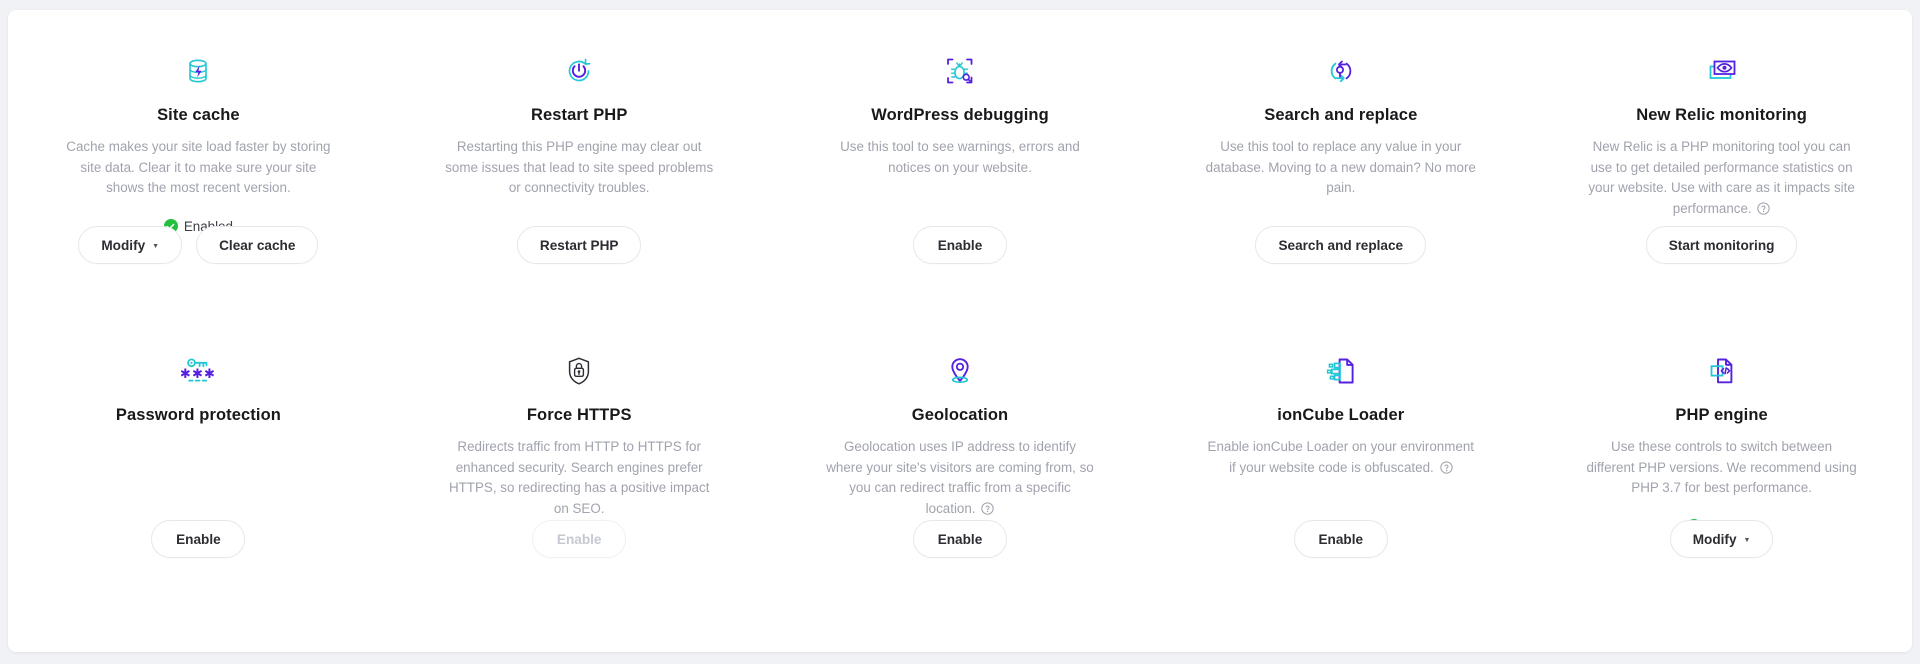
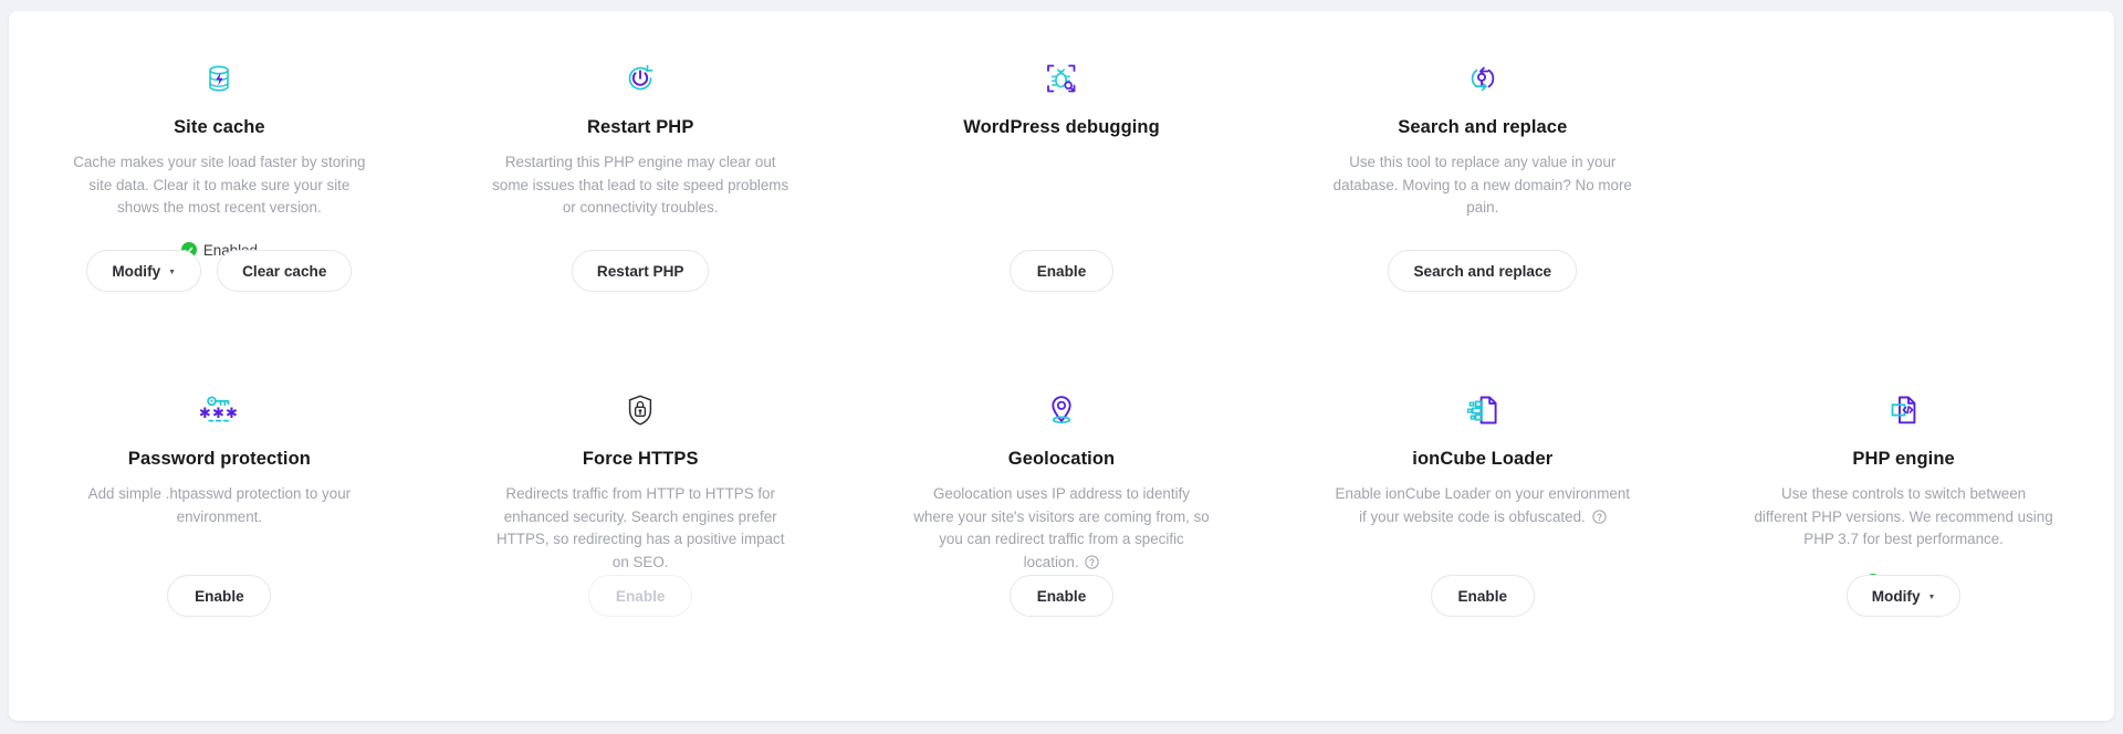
  Site cache
  Cache makes your site load faster by storing site data. Clear it to make sure your site shows the most recent version.
  Modify
  Clear cache
  Restart PHP
  Restarting this PHP engine may clear out some issues that lead to site speed problems or connectivity troubles.
  Restart PHP
  WordPress debugging
- Use this tool to see warnings, errors and notices on your website.
  Enable
  Search and replace
  Use this tool to replace any value in your database. Moving to a new domain? No more pain.
  Search and replace
- New Relic monitoring
- New Relic is a PHP monitoring tool you can use to get detailed performance statistics on your website. Use with care as it impacts site performance.
- Start monitoring
  ✱✱✱
  Password protection
+ Add simple .htpasswd protection to your environment.
  Enable
  Force HTTPS
  Redirects traffic from HTTP to HTTPS for enhanced security. Search engines prefer HTTPS, so redirecting has a positive impact on SEO.
  Enable
  Geolocation
  Geolocation uses IP address to identify where your site's visitors are coming from, so you can redirect traffic from a specific location.
  Enable
  ionCube Loader
  Enable ionCube Loader on your environment if your website code is obfuscated.
  Enable
  PHP engine
  Use these controls to switch between different PHP versions. We recommend using PHP 3.7 for best performance.
  Modify
